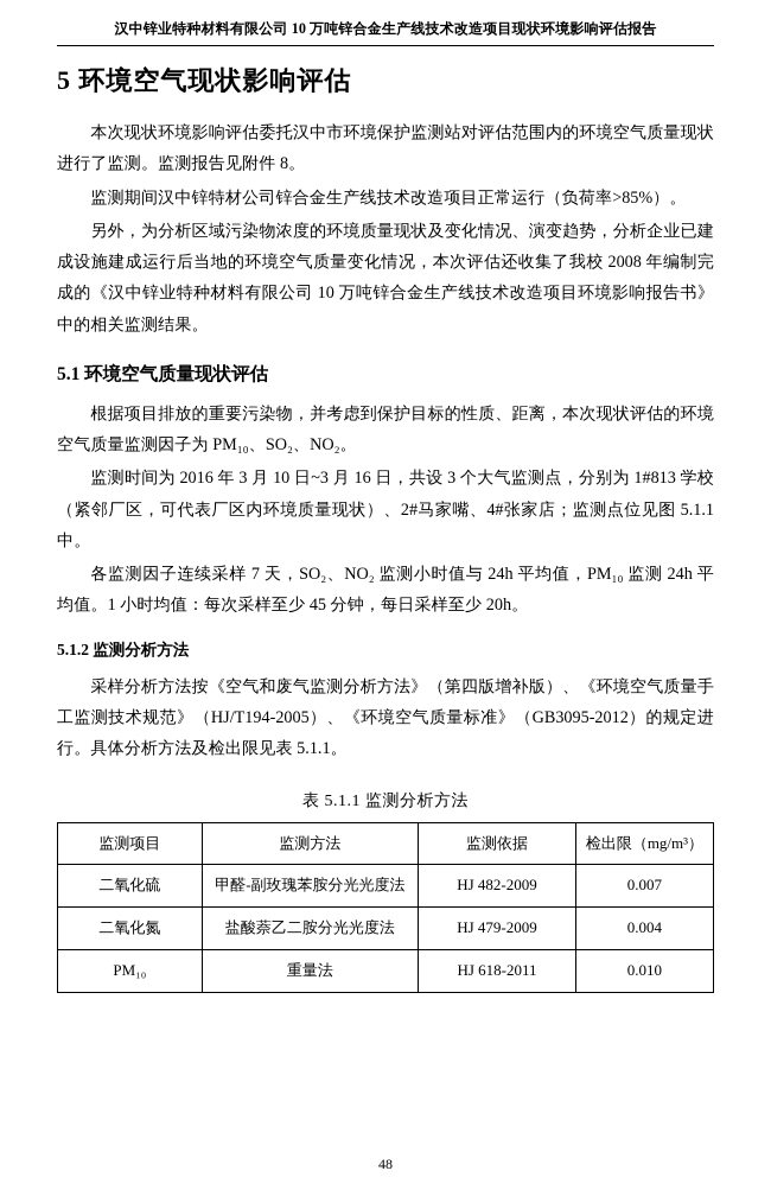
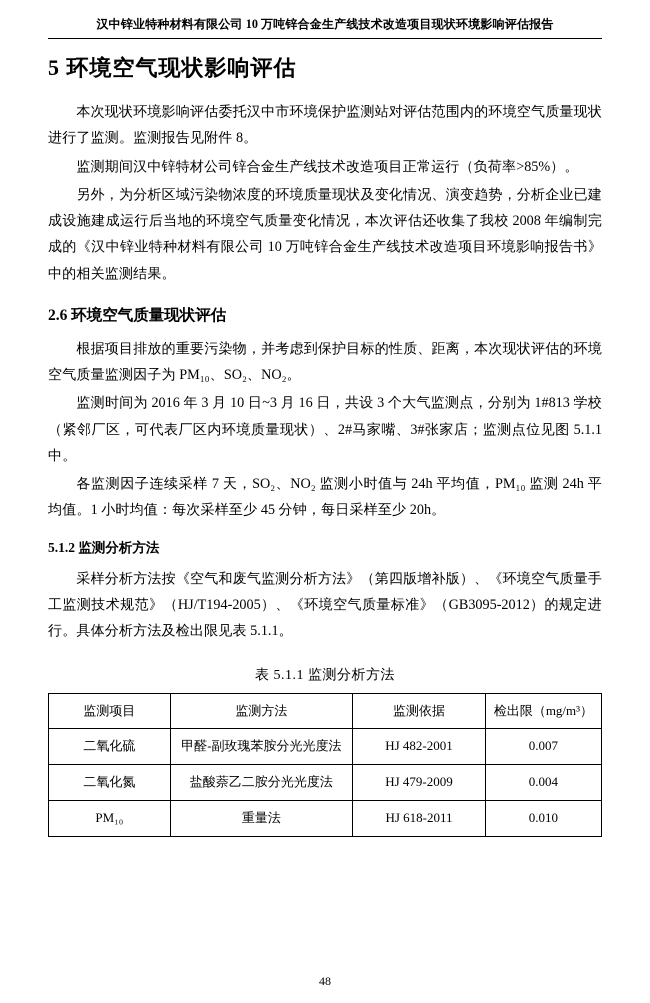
  汉中锌业特种材料有限公司 10 万吨锌合金生产线技术改造项目现状环境影响评估报告
  5 环境空气现状影响评估
  本次现状环境影响评估委托汉中市环境保护监测站对评估范围内的环境空气质量现状进行了监测。监测报告见附件 8。
  监测期间汉中锌特材公司锌合金生产线技术改造项目正常运行（负荷率>85%）。
  另外，为分析区域污染物浓度的环境质量现状及变化情况、演变趋势，分析企业已建成设施建成运行后当地的环境空气质量变化情况，本次评估还收集了我校 2008 年编制完成的《汉中锌业特种材料有限公司 10 万吨锌合金生产线技术改造项目环境影响报告书》中的相关监测结果。
- 5.1 环境空气质量现状评估
+ 2.6 环境空气质量现状评估
  根据项目排放的重要污染物，并考虑到保护目标的性质、距离，本次现状评估的环境空气质量监测因子为 PM₁₀、SO₂、NO₂。
- 监测时间为 2016 年 3 月 10 日~3 月 16 日，共设 3 个大气监测点，分别为 1#813 学校（紧邻厂区，可代表厂区内环境质量现状）、2#马家嘴、4#张家店；监测点位见图 5.1.1 中。
+ 监测时间为 2016 年 3 月 10 日~3 月 16 日，共设 3 个大气监测点，分别为 1#813 学校（紧邻厂区，可代表厂区内环境质量现状）、2#马家嘴、3#张家店；监测点位见图 5.1.1 中。
  各监测因子连续采样 7 天，SO₂、NO₂ 监测小时值与 24h 平均值，PM₁₀ 监测 24h 平均值。1 小时均值：每次采样至少 45 分钟，每日采样至少 20h。
  5.1.2 监测分析方法
  采样分析方法按《空气和废气监测分析方法》（第四版增补版）、《环境空气质量手工监测技术规范》（HJ/T194-2005）、《环境空气质量标准》（GB3095-2012）的规定进行。具体分析方法及检出限见表 5.1.1。
  表 5.1.1 监测分析方法
  监测项目	监测方法	监测依据	检出限（mg/m³）
- 二氧化硫	甲醛-副玫瑰苯胺分光光度法	HJ 482-2009	0.007
+ 二氧化硫	甲醛-副玫瑰苯胺分光光度法	HJ 482-2001	0.007
  二氧化氮	盐酸萘乙二胺分光光度法	HJ 479-2009	0.004
  PM₁₀	重量法	HJ 618-2011	0.010
  48
